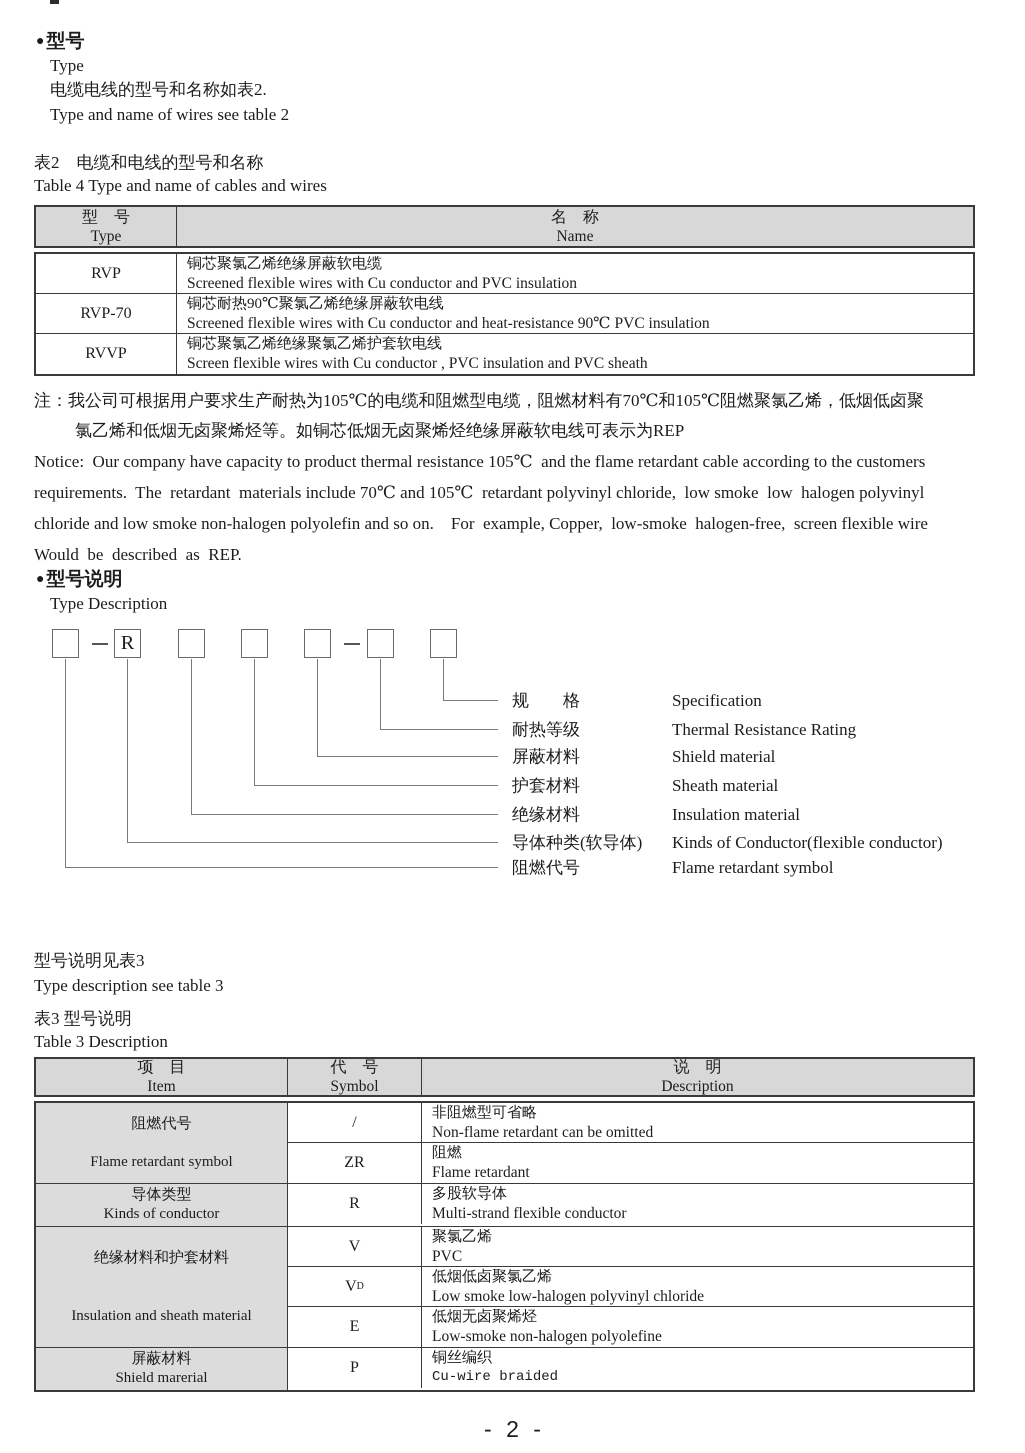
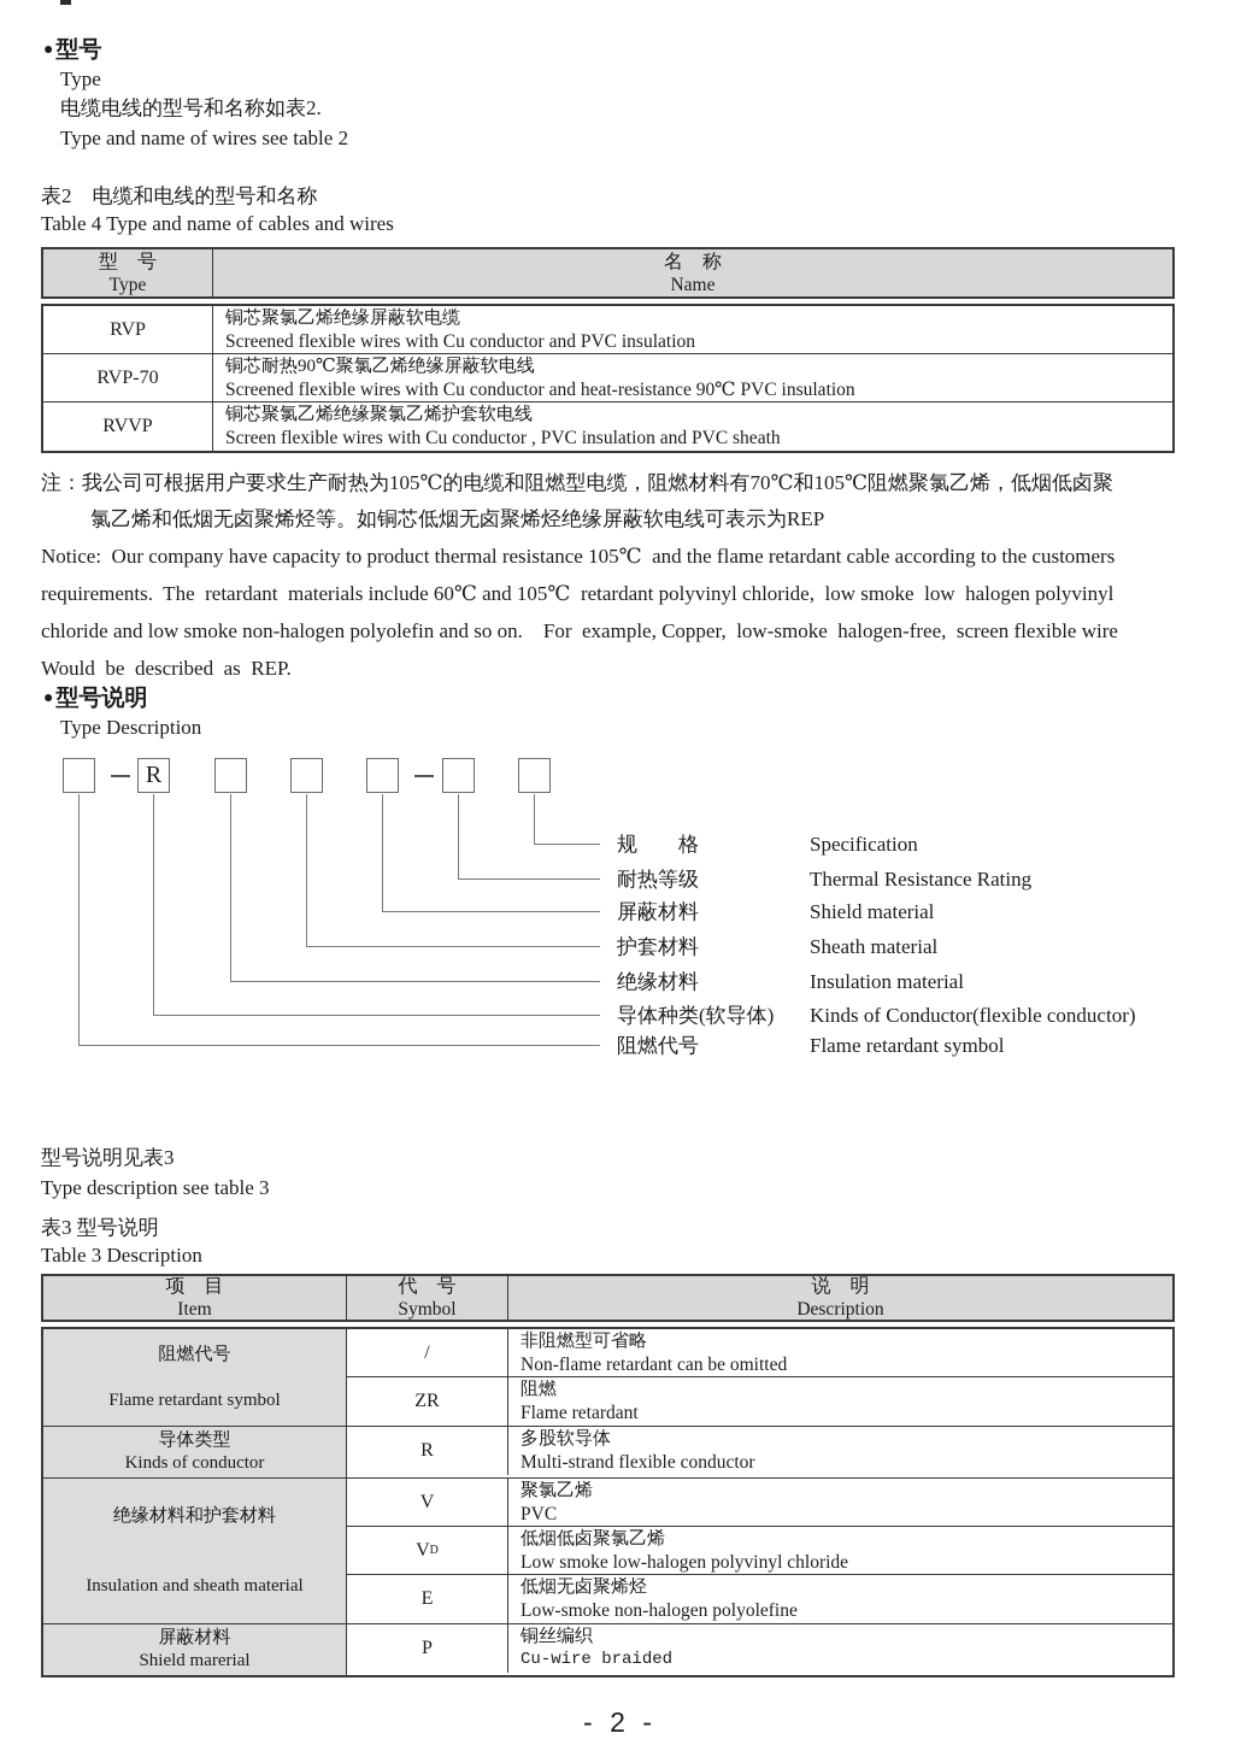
  ● 型号
  Type
  电缆电线的型号和名称如表2.
  Type and name of wires see table 2
  表2 电缆和电线的型号和名称
  Table 4 Type and name of cables and wires
  型 号
  Type
  名 称
  Name
  RVP
  铜芯聚氯乙烯绝缘屏蔽软电缆
  Screened flexible wires with Cu conductor and PVC insulation
  RVP-70
  铜芯耐热90℃聚氯乙烯绝缘屏蔽软电线
  Screened flexible wires with Cu conductor and heat-resistance 90℃ PVC insulation
  RVVP
  铜芯聚氯乙烯绝缘聚氯乙烯护套软电线
  Screen flexible wires with Cu conductor , PVC insulation and PVC sheath
  注：我公司可根据用户要求生产耐热为105℃的电缆和阻燃型电缆，阻燃材料有70℃和105℃阻燃聚氯乙烯，低烟低卤聚
  氯乙烯和低烟无卤聚烯烃等。如铜芯低烟无卤聚烯烃绝缘屏蔽软电线可表示为REP
  Notice: Our company have capacity to product thermal resistance 105℃ and the flame retardant cable according to the customers
- requirements. The retardant materials include 70℃ and 105℃ retardant polyvinyl chloride, low smoke low halogen polyvinyl
+ requirements. The retardant materials include 60℃ and 105℃ retardant polyvinyl chloride, low smoke low halogen polyvinyl
  chloride and low smoke non-halogen polyolefin and so on. For example, Copper, low-smoke halogen-free, screen flexible wire
  Would be described as REP.
  ● 型号说明
  Type Description
  R
  规 格 Specification
  耐热等级 Thermal Resistance Rating
  屏蔽材料 Shield material
  护套材料 Sheath material
  绝缘材料 Insulation material
  导体种类(软导体) Kinds of Conductor(flexible conductor)
  阻燃代号 Flame retardant symbol
  型号说明见表3
  Type description see table 3
  表3 型号说明
  Table 3 Description
  项 目
  Item
  代 号
  Symbol
  说 明
  Description
  阻燃代号
  Flame retardant symbol
  /
  非阻燃型可省略
  Non-flame retardant can be omitted
  ZR
  阻燃
  Flame retardant
  导体类型
  Kinds of conductor
  R
  多股软导体
  Multi-strand flexible conductor
  绝缘材料和护套材料
  Insulation and sheath material
  V
  聚氯乙烯
  PVC
  V
  D
  低烟低卤聚氯乙烯
  Low smoke low-halogen polyvinyl chloride
  E
  低烟无卤聚烯烃
  Low-smoke non-halogen polyolefine
  屏蔽材料
  Shield marerial
  P
  铜丝编织
  Cu-wire braided
  - 2 -
